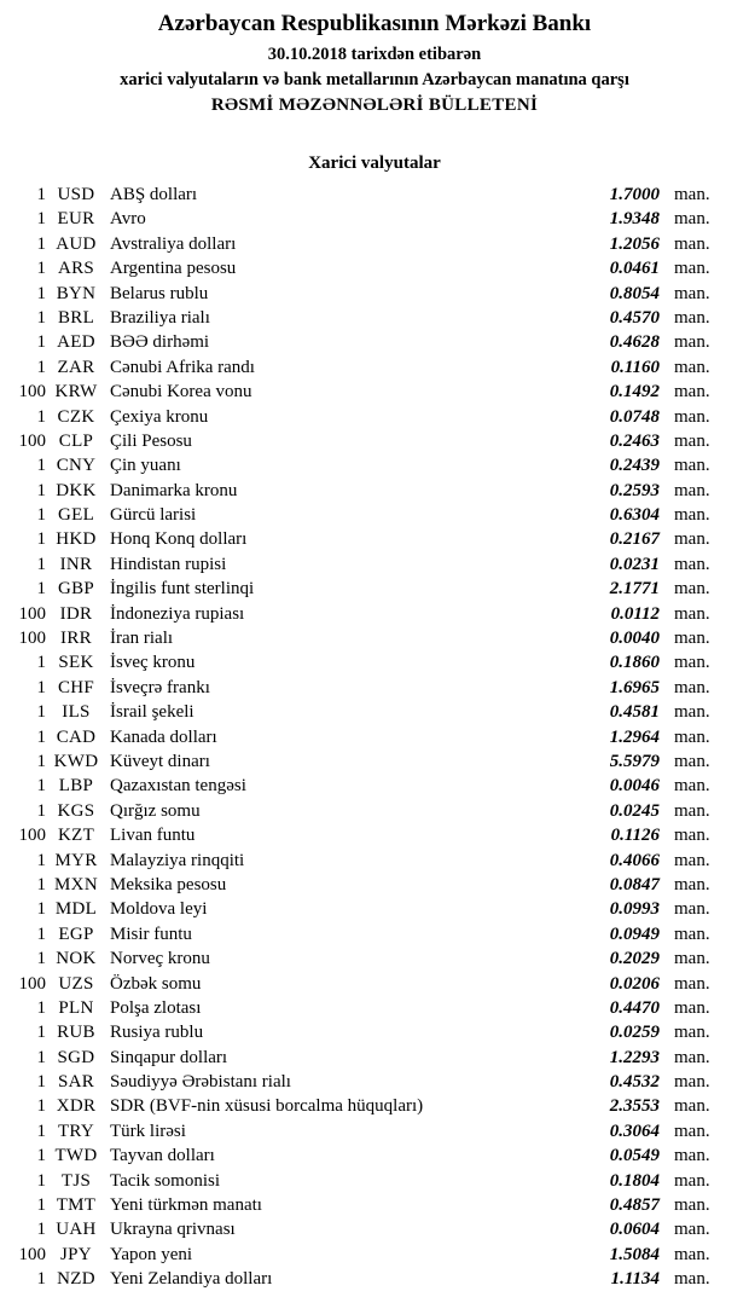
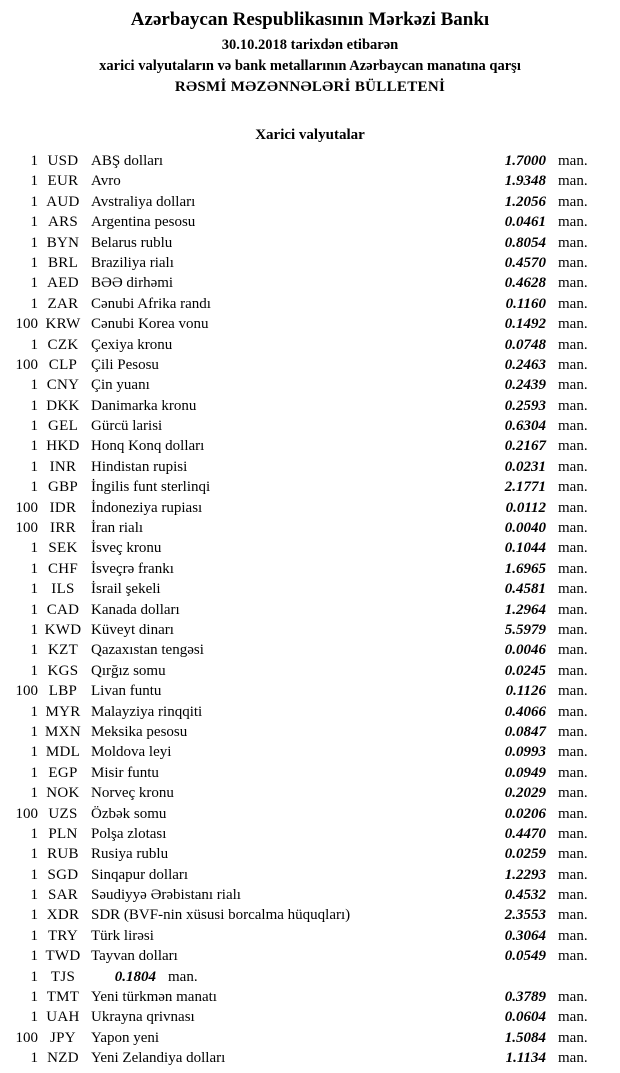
  Azərbaycan Respublikasının Mərkəzi Bankı
  30.10.2018 tarixdən etibarən
  xarici valyutaların və bank metallarının Azərbaycan manatına qarşı
  RƏSMİ MƏZƏNNƏLƏRİ BÜLLETENİ
  Xarici valyutalar
  1
  USD
  ABŞ dolları
  1.7000
  man.
  1
  EUR
  Avro
  1.9348
  man.
  1
  AUD
  Avstraliya dolları
  1.2056
  man.
  1
  ARS
  Argentina pesosu
  0.0461
  man.
  1
  BYN
  Belarus rublu
  0.8054
  man.
  1
  BRL
  Braziliya rialı
  0.4570
  man.
  1
  AED
  BƏƏ dirhəmi
  0.4628
  man.
  1
  ZAR
  Cənubi Afrika randı
  0.1160
  man.
  100
  KRW
  Cənubi Korea vonu
  0.1492
  man.
  1
  CZK
  Çexiya kronu
  0.0748
  man.
  100
  CLP
  Çili Pesosu
  0.2463
  man.
  1
  CNY
  Çin yuanı
  0.2439
  man.
  1
  DKK
  Danimarka kronu
  0.2593
  man.
  1
  GEL
  Gürcü larisi
  0.6304
  man.
  1
  HKD
  Honq Konq dolları
  0.2167
  man.
  1
  INR
  Hindistan rupisi
  0.0231
  man.
  1
  GBP
  İngilis funt sterlinqi
  2.1771
  man.
  100
  IDR
  İndoneziya rupiası
  0.0112
  man.
  100
  IRR
  İran rialı
  0.0040
  man.
  1
  SEK
  İsveç kronu
- 0.1860
+ 0.1044
  man.
  1
  CHF
  İsveçrə frankı
  1.6965
  man.
  1
  ILS
  İsrail şekeli
  0.4581
  man.
  1
  CAD
  Kanada dolları
  1.2964
  man.
  1
  KWD
  Küveyt dinarı
  5.5979
  man.
  1
- LBP
+ KZT
  Qazaxıstan tengəsi
  0.0046
  man.
  1
  KGS
  Qırğız somu
  0.0245
  man.
  100
- KZT
+ LBP
  Livan funtu
  0.1126
  man.
  1
  MYR
  Malayziya rinqqiti
  0.4066
  man.
  1
  MXN
  Meksika pesosu
  0.0847
  man.
  1
  MDL
  Moldova leyi
  0.0993
  man.
  1
  EGP
  Misir funtu
  0.0949
  man.
  1
  NOK
  Norveç kronu
  0.2029
  man.
  100
  UZS
  Özbək somu
  0.0206
  man.
  1
  PLN
  Polşa zlotası
  0.4470
  man.
  1
  RUB
  Rusiya rublu
  0.0259
  man.
  1
  SGD
  Sinqapur dolları
  1.2293
  man.
  1
  SAR
  Səudiyyə Ərəbistanı rialı
  0.4532
  man.
  1
  XDR
  SDR (BVF-nin xüsusi borcalma hüquqları)
  2.3553
  man.
  1
  TRY
  Türk lirəsi
  0.3064
  man.
  1
  TWD
  Tayvan dolları
  0.0549
  man.
  1
  TJS
- Tacik somonisi
  0.1804
  man.
  1
  TMT
  Yeni türkmən manatı
- 0.4857
+ 0.3789
  man.
  1
  UAH
  Ukrayna qrivnası
  0.0604
  man.
  100
  JPY
  Yapon yeni
  1.5084
  man.
  1
  NZD
  Yeni Zelandiya dolları
  1.1134
  man.
